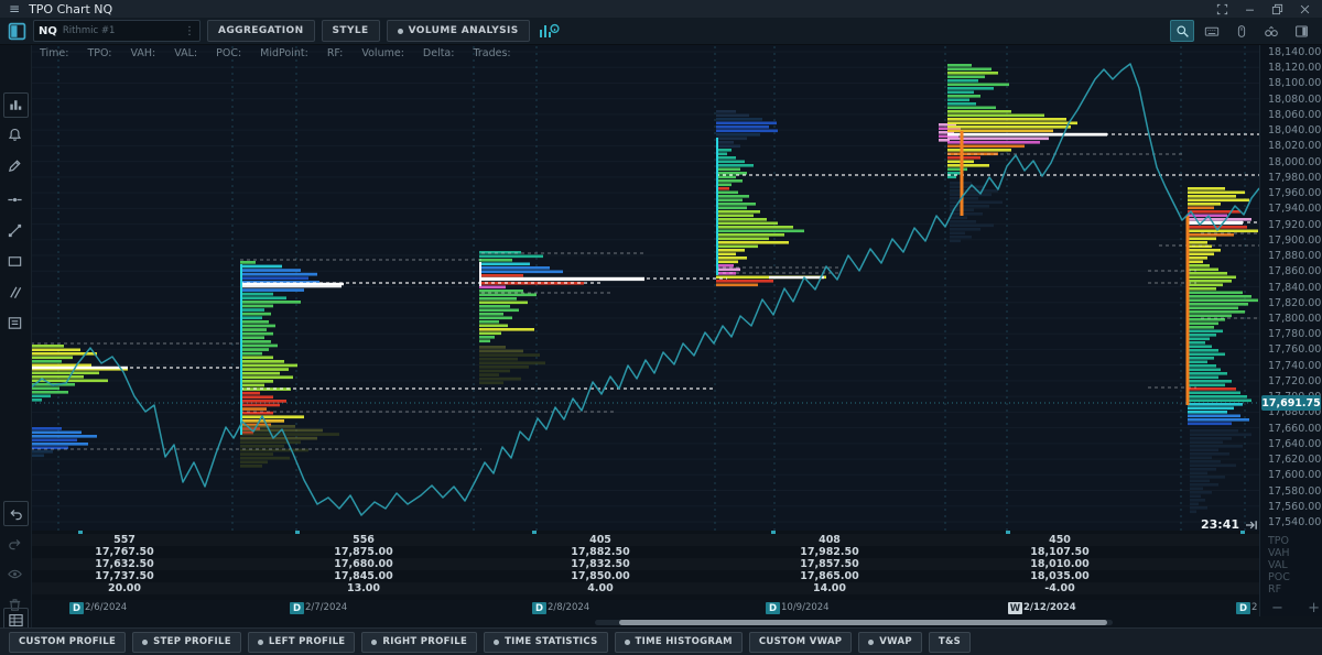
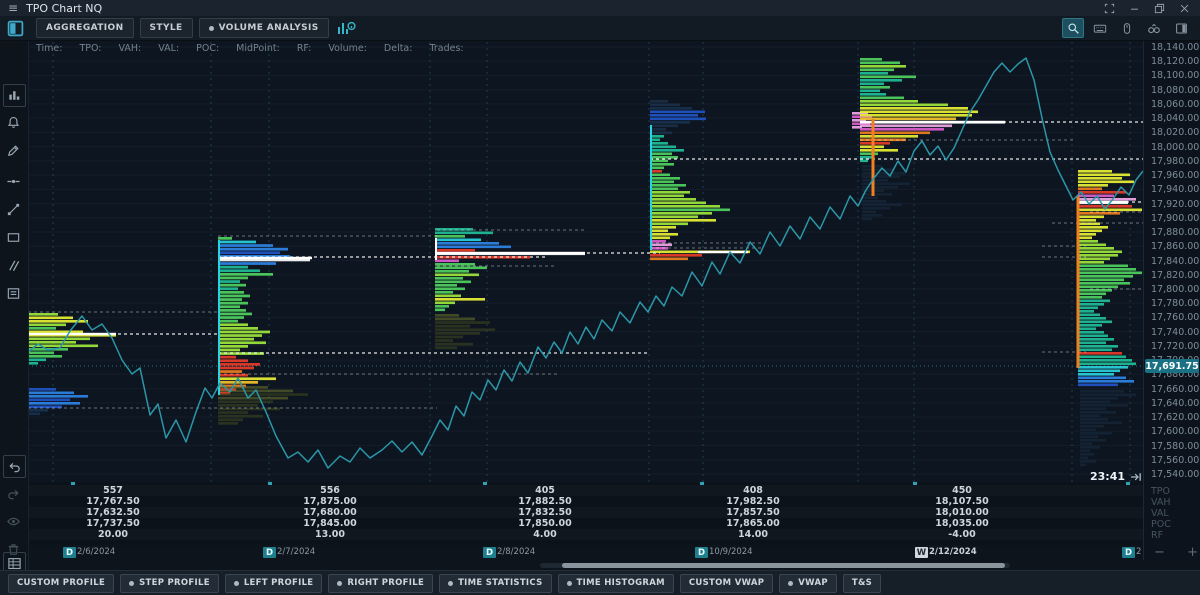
  ≡
  TPO Chart NQ
- NQ
- Rithmic #1
- ⋮
  AGGREGATION
  STYLE
  VOLUME ANALYSIS
  Time:
  TPO:
  VAH:
  VAL:
  POC:
  MidPoint:
  RF:
  Volume:
  Delta:
  Trades:
  17,691.75
  −
  +
  18,140.00
  18,120.00
  18,100.00
  18,080.00
  18,060.00
  18,040.00
  18,020.00
  18,000.00
  17,980.00
  17,960.00
  17,940.00
  17,920.00
  17,900.00
  17,880.00
  17,860.00
  17,840.00
  17,820.00
  17,800.00
  17,780.00
  17,760.00
  17,740.00
  17,720.00
  17,680.00
  17,660.00
  17,640.00
  17,620.00
  17,600.00
  17,580.00
  17,560.00
  17,540.00
  TPO
  VAH
  VAL
  POC
  RF
  557
  17,767.50
  17,632.50
  17,737.50
  20.00
  556
  17,875.00
  17,680.00
  17,845.00
  13.00
  405
  17,882.50
  17,832.50
  17,850.00
  4.00
  408
  17,982.50
  17,857.50
  17,865.00
  14.00
  450
  18,107.50
  18,010.00
  18,035.00
  -4.00
  D
  2/6/2024
  D
  2/7/2024
  D
  2/8/2024
  D
  10/9/2024
  W
  2/12/2024
  D
  2
  23:41
  CUSTOM PROFILE
  STEP PROFILE
  LEFT PROFILE
  RIGHT PROFILE
  TIME STATISTICS
  TIME HISTOGRAM
  CUSTOM VWAP
  VWAP
  T&S
